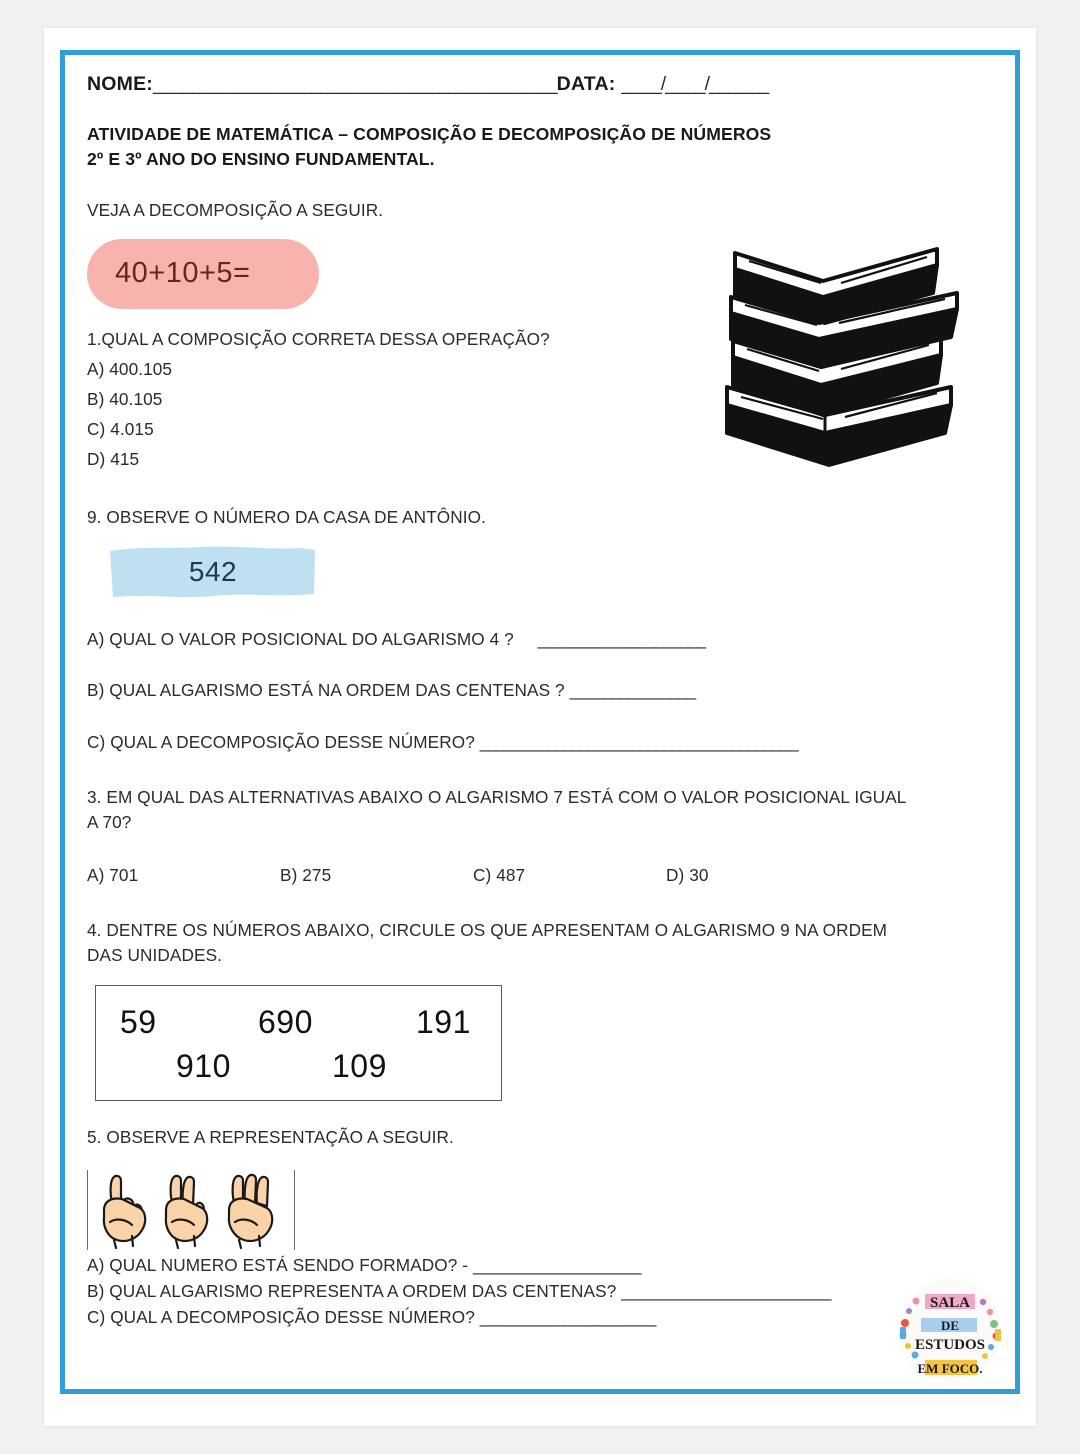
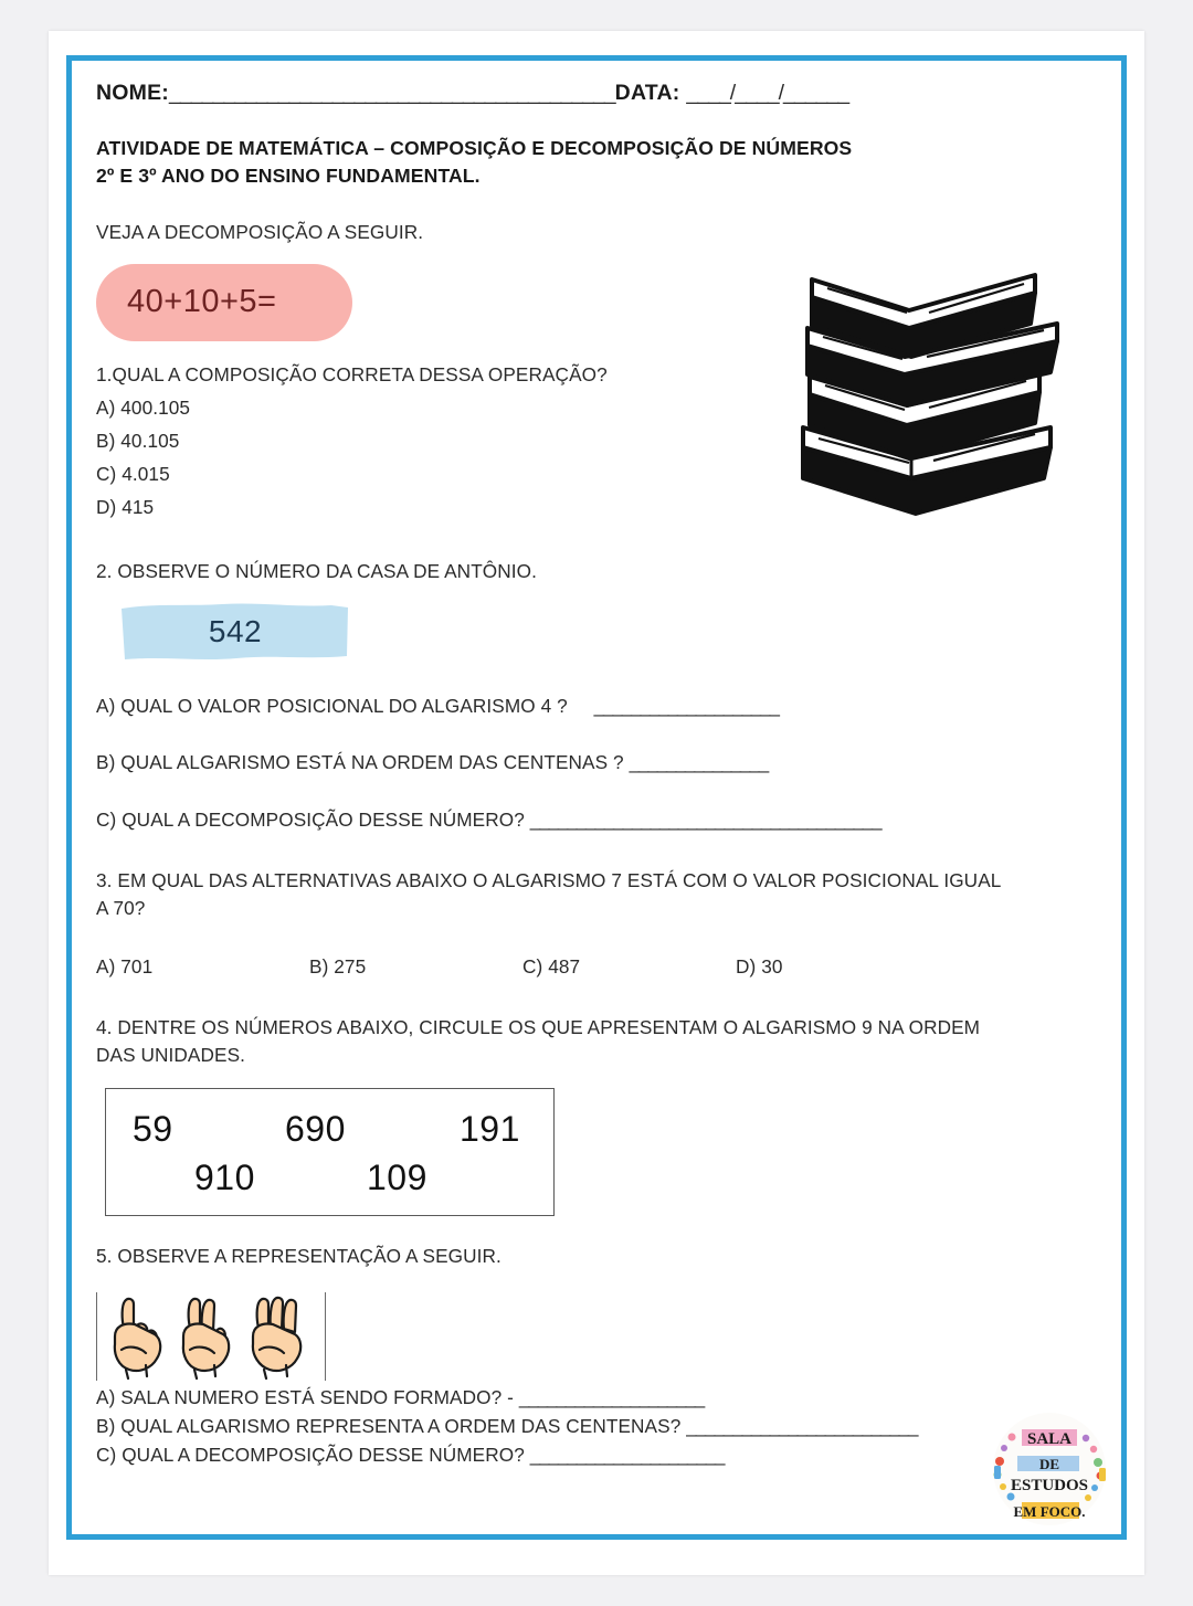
  NOME:
  _________________________________________
  DATA:
  ____/____/______
  ATIVIDADE DE MATEMÁTICA – COMPOSIÇÃO E DECOMPOSIÇÃO DE NÚMEROS
  2º E 3º ANO DO ENSINO FUNDAMENTAL.
  VEJA A DECOMPOSIÇÃO A SEGUIR.
  40+10+5=
  1.QUAL A COMPOSIÇÃO CORRETA DESSA OPERAÇÃO?
  A) 400.105
  B) 40.105
  C) 4.015
  D) 415
- 9. OBSERVE O NÚMERO DA CASA DE ANTÔNIO.
+ 2. OBSERVE O NÚMERO DA CASA DE ANTÔNIO.
  542
  A) QUAL O VALOR POSICIONAL DO ALGARISMO 4 ? ____________________
  B) QUAL ALGARISMO ESTÁ NA ORDEM DAS CENTENAS ? _______________
  C) QUAL A DECOMPOSIÇÃO DESSE NÚMERO? ______________________________________
  3. EM QUAL DAS ALTERNATIVAS ABAIXO O ALGARISMO 7 ESTÁ COM O VALOR POSICIONAL IGUAL
  A 70?
  A) 701
  B) 275
  C) 487
  D) 30
  4. DENTRE OS NÚMEROS ABAIXO, CIRCULE OS QUE APRESENTAM O ALGARISMO 9 NA ORDEM
  DAS UNIDADES.
  59
  690
  191
  910
  109
  5. OBSERVE A REPRESENTAÇÃO A SEGUIR.
- A) QUAL NUMERO ESTÁ SENDO FORMADO? - ____________________
+ A) SALA NUMERO ESTÁ SENDO FORMADO? - ____________________
  B) QUAL ALGARISMO REPRESENTA A ORDEM DAS CENTENAS? _________________________
  C) QUAL A DECOMPOSIÇÃO DESSE NÚMERO? _____________________
  SALA
  DE
  ESTUDOS
  EM FOCO.
